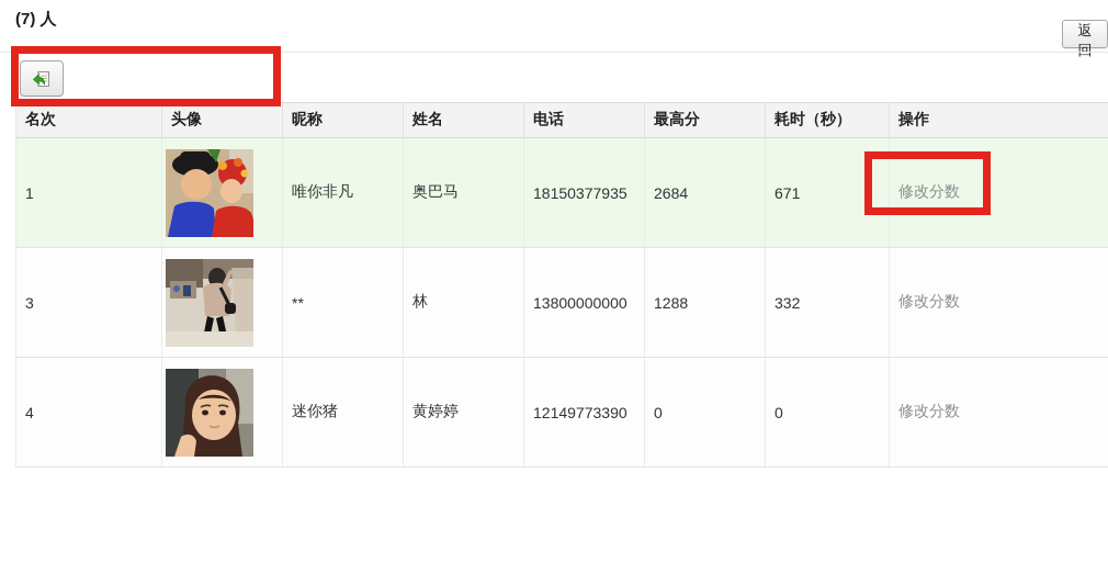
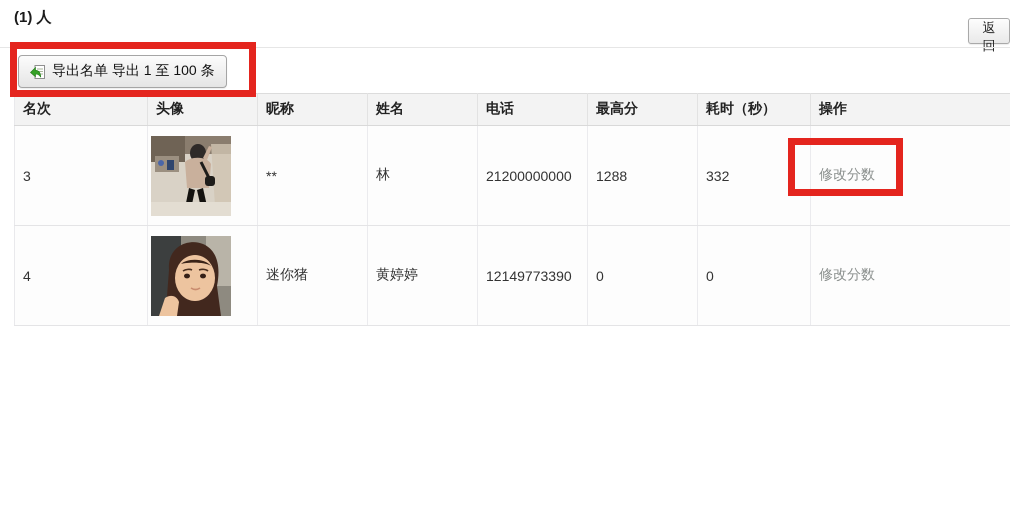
- (7) 人
+ (1) 人
  返回
+ 导出名单 导出 1 至 100 条
  名次	头像	昵称	姓名	电话	最高分	耗时（秒）	操作
- 1		唯你非凡	奥巴马	18150377935	2684	671	修改分数
- 3		**	林	13800000000	1288	332	修改分数
+ 3		**	林	21200000000	1288	332	修改分数
  4		迷你猪	黄婷婷	12149773390	0	0	修改分数
